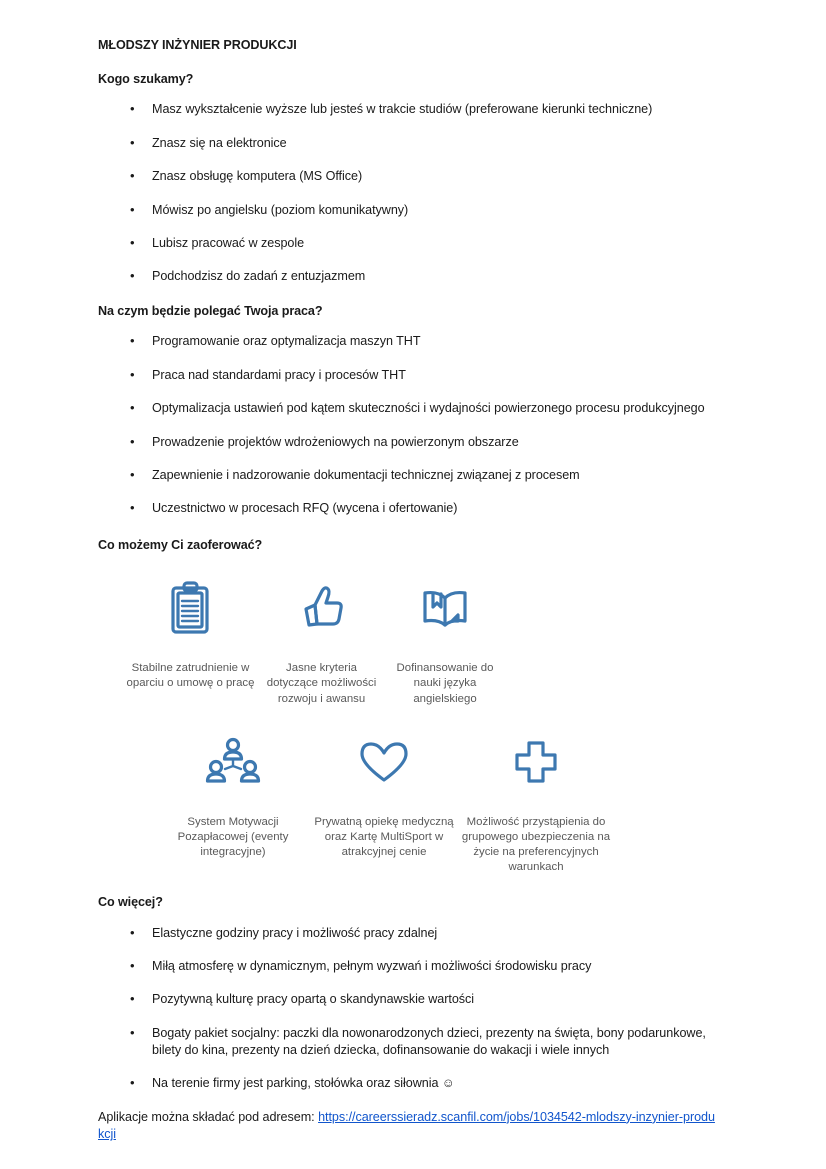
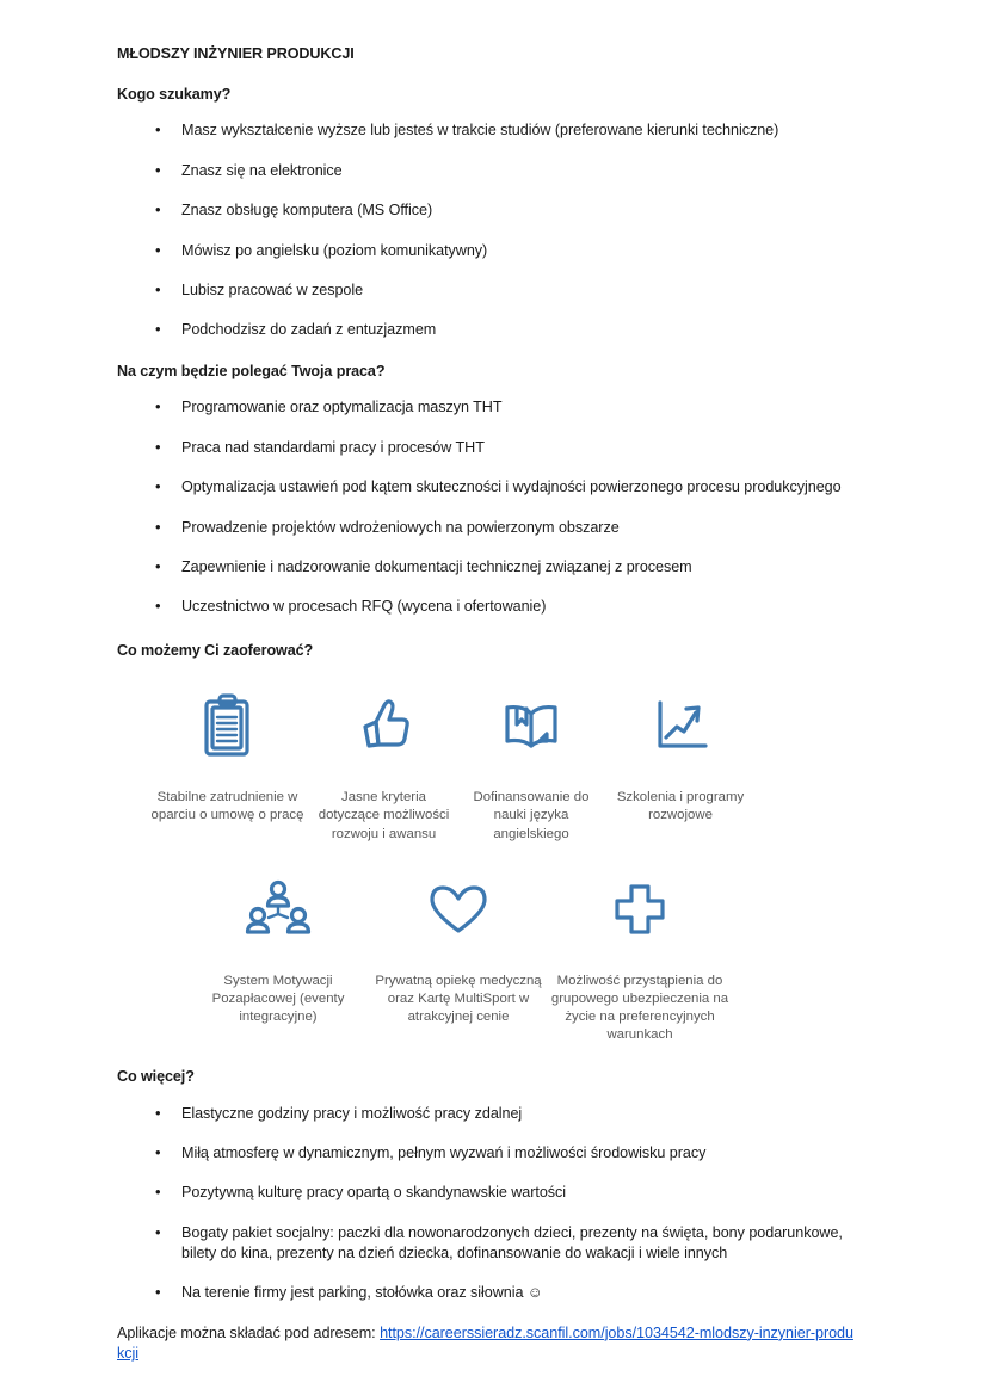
  MŁODSZY INŻYNIER PRODUKCJI
  Kogo szukamy?
  Masz wykształcenie wyższe lub jesteś w trakcie studiów (preferowane kierunki techniczne)
  Znasz się na elektronice
  Znasz obsługę komputera (MS Office)
  Mówisz po angielsku (poziom komunikatywny)
  Lubisz pracować w zespole
  Podchodzisz do zadań z entuzjazmem
  Na czym będzie polegać Twoja praca?
  Programowanie oraz optymalizacja maszyn THT
  Praca nad standardami pracy i procesów THT
  Optymalizacja ustawień pod kątem skuteczności i wydajności powierzonego procesu produkcyjnego
  Prowadzenie projektów wdrożeniowych na powierzonym obszarze
  Zapewnienie i nadzorowanie dokumentacji technicznej związanej z procesem
  Uczestnictwo w procesach RFQ (wycena i ofertowanie)
  Co możemy Ci zaoferować?
  Stabilne zatrudnienie w oparciu o umowę o pracę
  Jasne kryteria dotyczące możliwości rozwoju i awansu
  Dofinansowanie do nauki języka angielskiego
+ Szkolenia i programy rozwojowe
  System Motywacji Pozapłacowej (eventy integracyjne)
  Prywatną opiekę medyczną oraz Kartę MultiSport w atrakcyjnej cenie
  Możliwość przystąpienia do grupowego ubezpieczenia na życie na preferencyjnych warunkach
  Co więcej?
  Elastyczne godziny pracy i możliwość pracy zdalnej
  Miłą atmosferę w dynamicznym, pełnym wyzwań i możliwości środowisku pracy
  Pozytywną kulturę pracy opartą o skandynawskie wartości
  Bogaty pakiet socjalny: paczki dla nowonarodzonych dzieci, prezenty na święta, bony podarunkowe, bilety do kina, prezenty na dzień dziecka, dofinansowanie do wakacji i wiele innych
  Na terenie firmy jest parking, stołówka oraz siłownia ☺
  Aplikacje można składać pod adresem: https://careerssieradz.scanfil.com/jobs/1034542-mlodszy-inzynier-produkcji
